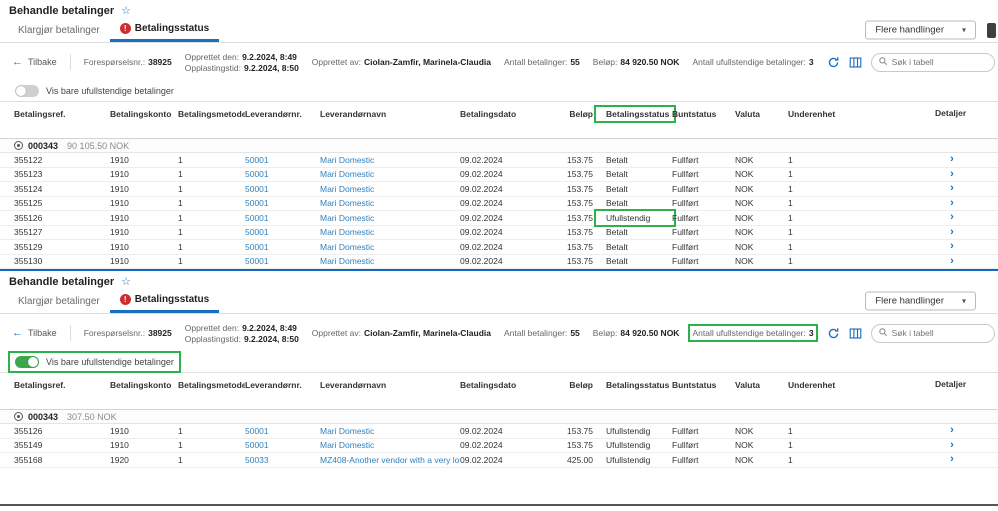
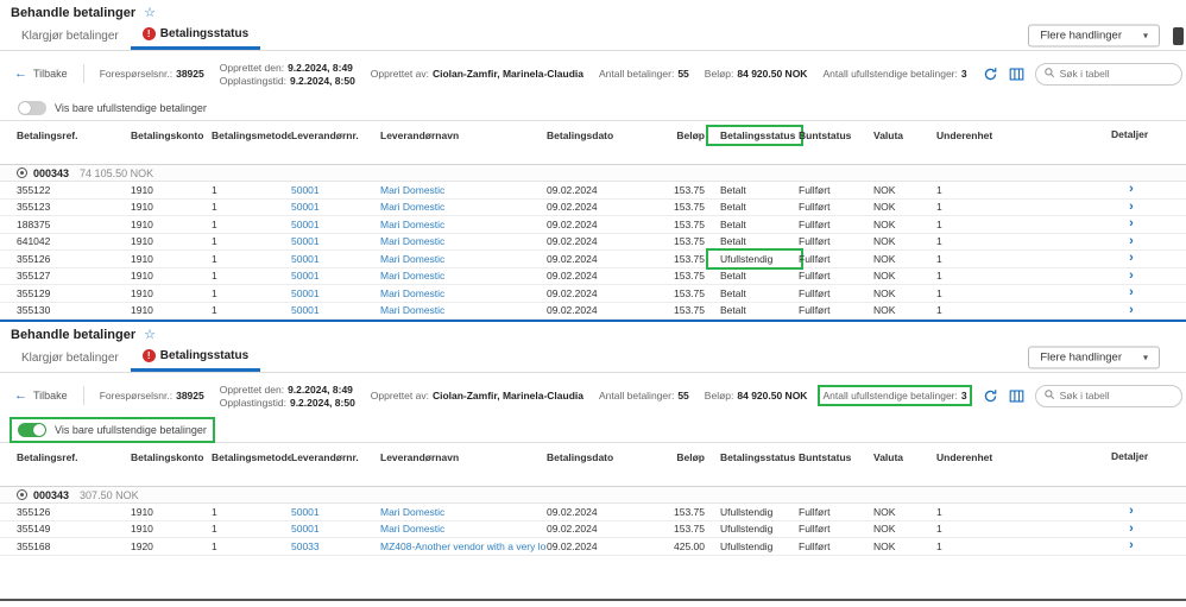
  Behandle betalinger
  ☆
  Klargjør betalinger
  !
  Betalingsstatus
  Flere handlinger
  ▾
  ←
  Tilbake
  Forespørselsnr.:
  38925
  Opprettet den:
  9.2.2024, 8:49
  Opplastingstid:
  9.2.2024, 8:50
  Opprettet av:
  Ciolan-Zamfir, Marinela-Claudia
  Antall betalinger:
  55
  Beløp:
  84 920.50 NOK
  Antall ufullstendige betalinger:
  3
  Søk i tabell
  Vis bare ufullstendige betalinger
  Betalingsref.
  Betalingskonto
  Betalingsmetode
  Leverandørnr.
  Leverandørnavn
  Betalingsdato
  Beløp
  Betalingsstatus
  Buntstatus
  Valuta
  Underenhet
  Detaljer
  000343
- 90 105.50 NOK
+ 74 105.50 NOK
  355122
  1910
  1
  50001
  Mari Domestic
  09.02.2024
  153.75
  Betalt
  Fullført
  NOK
  1
  ›
  355123
  1910
  1
  50001
  Mari Domestic
  09.02.2024
  153.75
  Betalt
  Fullført
  NOK
  1
  ›
- 355124
+ 188375
  1910
  1
  50001
  Mari Domestic
  09.02.2024
  153.75
  Betalt
  Fullført
  NOK
  1
  ›
- 355125
+ 641042
  1910
  1
  50001
  Mari Domestic
  09.02.2024
  153.75
  Betalt
  Fullført
  NOK
  1
  ›
  355126
  1910
  1
  50001
  Mari Domestic
  09.02.2024
  153.75
  Ufullstendig
  Fullført
  NOK
  1
  ›
  355127
  1910
  1
  50001
  Mari Domestic
  09.02.2024
  153.75
  Betalt
  Fullført
  NOK
  1
  ›
  355129
  1910
  1
  50001
  Mari Domestic
  09.02.2024
  153.75
  Betalt
  Fullført
  NOK
  1
  ›
  355130
  1910
  1
  50001
  Mari Domestic
  09.02.2024
  153.75
  Betalt
  Fullført
  NOK
  1
  ›
  Behandle betalinger
  ☆
  Klargjør betalinger
  !
  Betalingsstatus
  Flere handlinger
  ▾
  ←
  Tilbake
  Forespørselsnr.:
  38925
  Opprettet den:
  9.2.2024, 8:49
  Opplastingstid:
  9.2.2024, 8:50
  Opprettet av:
  Ciolan-Zamfir, Marinela-Claudia
  Antall betalinger:
  55
  Beløp:
  84 920.50 NOK
  Antall ufullstendige betalinger:
  3
  Søk i tabell
  Vis bare ufullstendige betalinger
  Betalingsref.
  Betalingskonto
  Betalingsmetode
  Leverandørnr.
  Leverandørnavn
  Betalingsdato
  Beløp
  Betalingsstatus
  Buntstatus
  Valuta
  Underenhet
  Detaljer
  000343
  307.50 NOK
  355126
  1910
  1
  50001
  Mari Domestic
  09.02.2024
  153.75
  Ufullstendig
  Fullført
  NOK
  1
  ›
  355149
  1910
  1
  50001
  Mari Domestic
  09.02.2024
  153.75
  Ufullstendig
  Fullført
  NOK
  1
  ›
  355168
  1920
  1
  50033
  MZ408-Another vendor with a very lo
  09.02.2024
  425.00
  Ufullstendig
  Fullført
  NOK
  1
  ›
